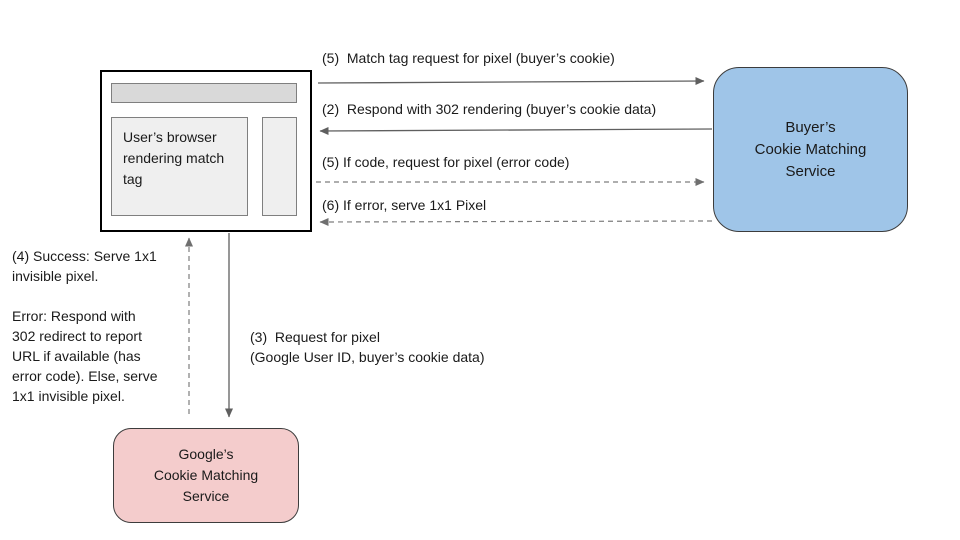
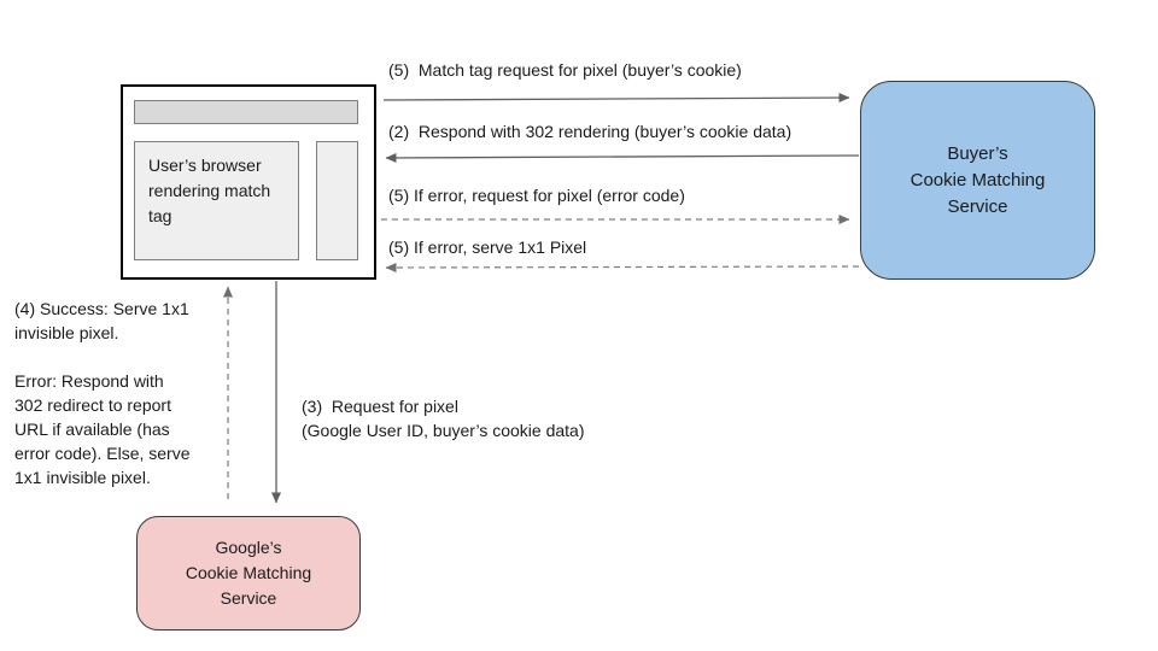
  User’s browser
  rendering match
  tag
  Buyer’s
  Cookie Matching
  Service
  Google’s
  Cookie Matching
  Service
  (5) Match tag request for pixel (buyer’s cookie)
  (2) Respond with 302 rendering (buyer’s cookie data)
- (5) If code, request for pixel (error code)
+ (5) If error, request for pixel (error code)
- (6) If error, serve 1x1 Pixel
+ (5) If error, serve 1x1 Pixel
  (3) Request for pixel
  (Google User ID, buyer’s cookie data)
  (4) Success: Serve 1x1
  invisible pixel.
  Error: Respond with
  302 redirect to report
  URL if available (has
  error code). Else, serve
  1x1 invisible pixel.
